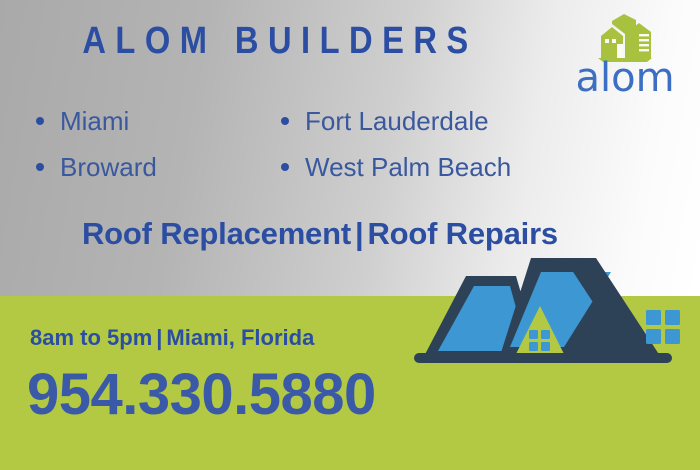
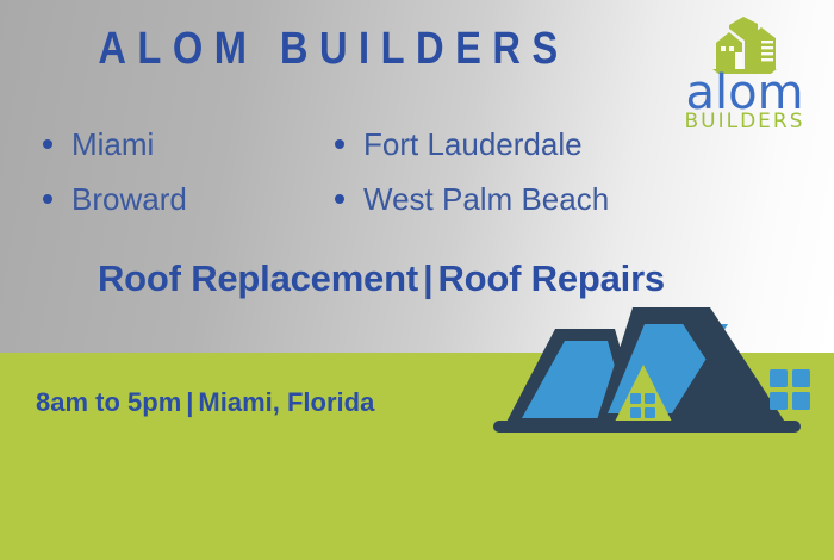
  ALOM BUILDERS
  alom
+ BUILDERS
  Miami
  Broward
  Fort Lauderdale
  West Palm Beach
  Roof Replacement|Roof Repairs
  8am to 5pm | Miami, Florida
- 954.330.5880
